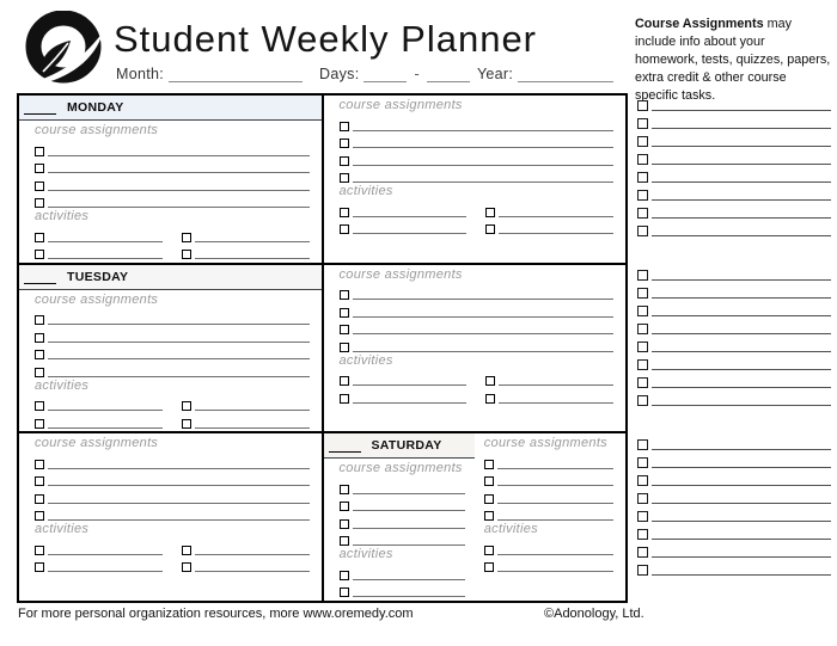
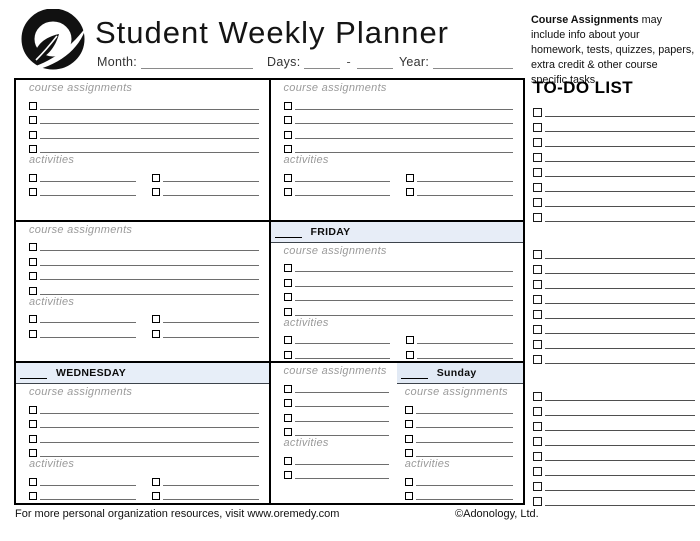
  Student Weekly Planner
  Month:
  Days:
  -
  Year:
  Course Assignments may include info about your homework, tests, quizzes, papers, extra credit & other course specific tasks.
- MONDAY
  course assignments
  activities
  course assignments
  activities
- TUESDAY
  course assignments
  activities
+ FRIDAY
  course assignments
  activities
+ WEDNESDAY
  course assignments
  activities
- SATURDAY
  course assignments
  activities
+ Sunday
  course assignments
  activities
+ TO-DO LIST
- For more personal organization resources, more www.oremedy.com
+ For more personal organization resources, visit www.oremedy.com
  ©Adonology, Ltd.
